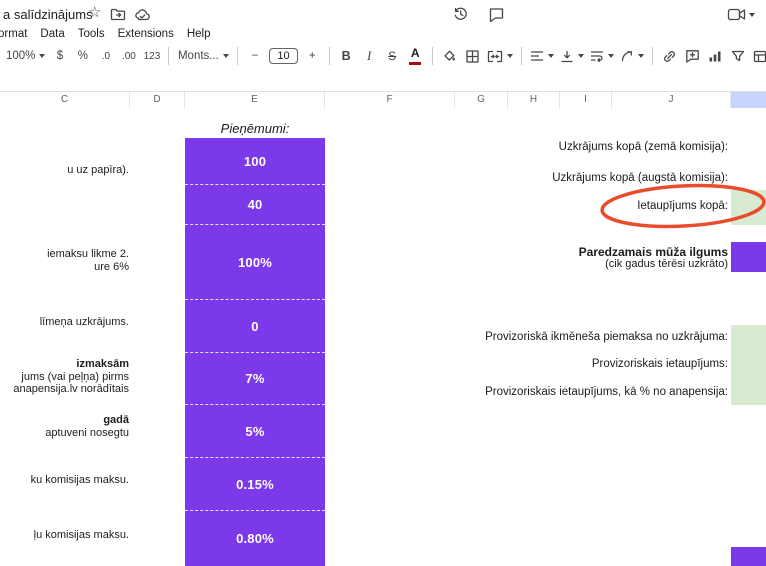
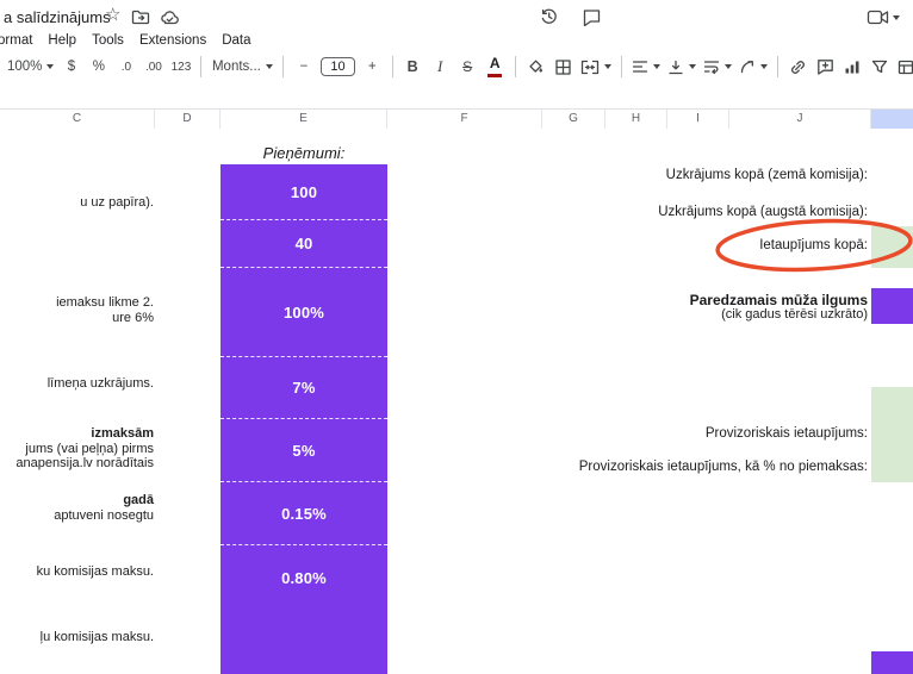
  a salīdzinājums
  ☆
  ormat
- Data
+ Help
  Tools
  Extensions
- Help
+ Data
  100%
  $
  %
  .0
  .00
  123
  Monts...
  −
  10
  +
  B
  I
  S
  A
  C
  D
  E
  F
  G
  H
  I
  J
  Pieņēmumi:
  100
  40
  100%
- 0
  7%
  5%
  0.15%
  0.80%
  u uz papīra).
  iemaksu likme 2.
  ure 6%
  līmeņa uzkrājums.
  izmaksām
  jums (vai peļņa) pirms
  anapensija.lv norādītais
  gadā
  aptuveni nosegtu
  ku komisijas maksu.
  ļu komisijas maksu.
  Uzkrājums kopā (zemā komisija):
  Uzkrājums kopā (augstā komisija):
  Ietaupījums kopā:
  Paredzamais mūža ilgums
  (cik gadus tērēsi uzkrāto)
- Provizoriskā ikmēneša piemaksa no uzkrājuma:
  Provizoriskais ietaupījums:
- Provizoriskais ietaupījums, kā % no anapensija:
+ Provizoriskais ietaupījums, kā % no piemaksas:
